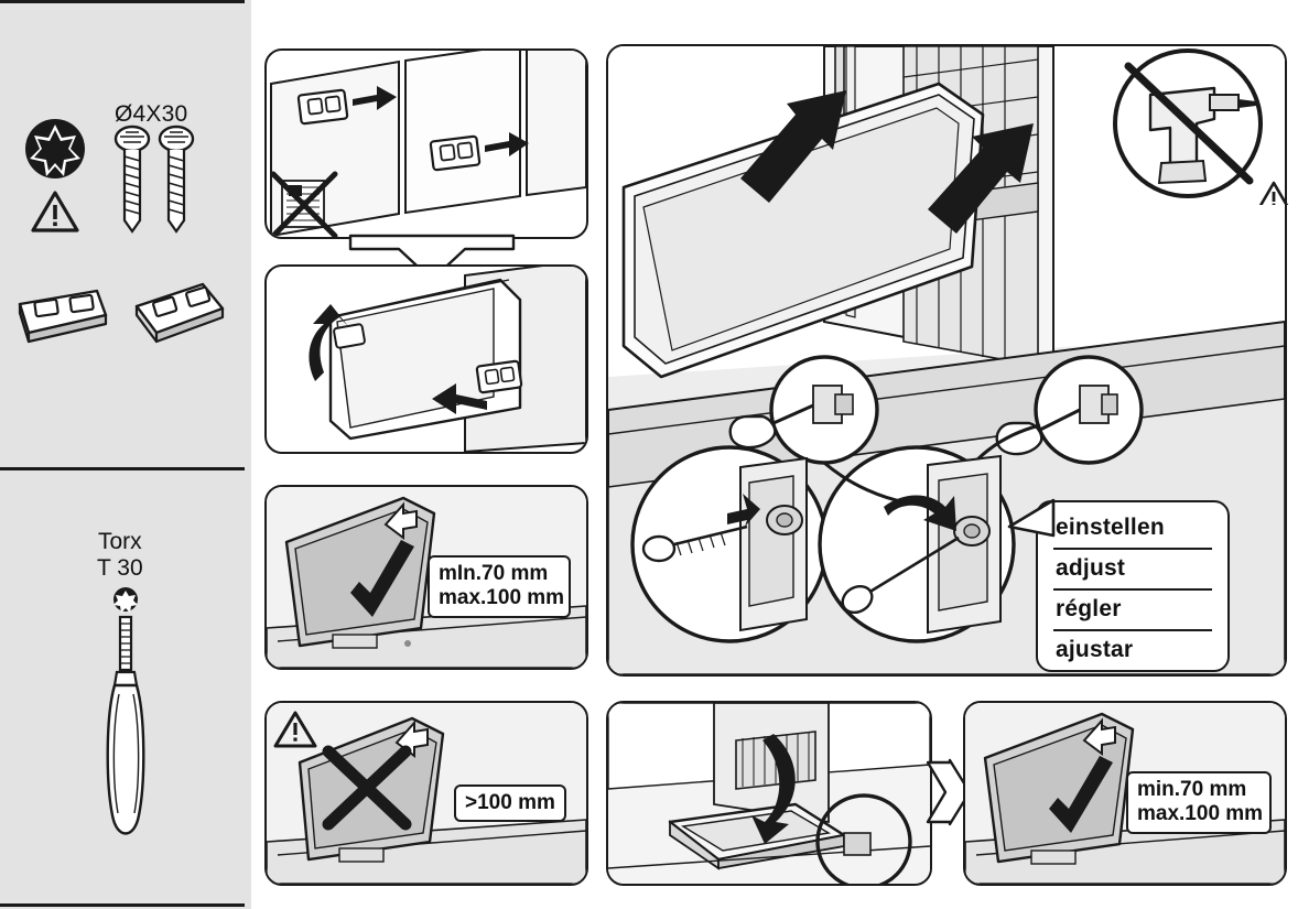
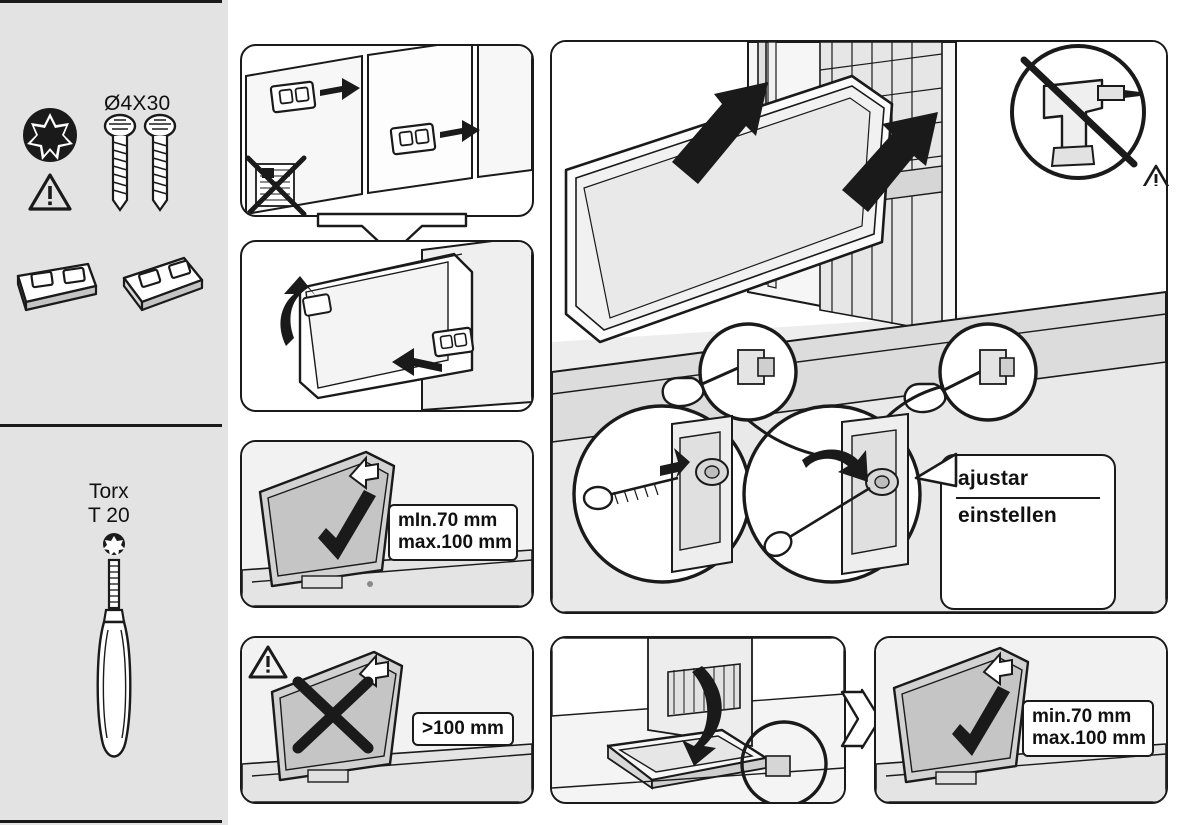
  Ø4X30
  Torx
- T 30
+ T 20
  mIn.70 mm
  max.100 mm
  >100 mm
- einstellen
+ ajustar
- adjust
- régler
- ajustar
+ einstellen
  min.70 mm
  max.100 mm
